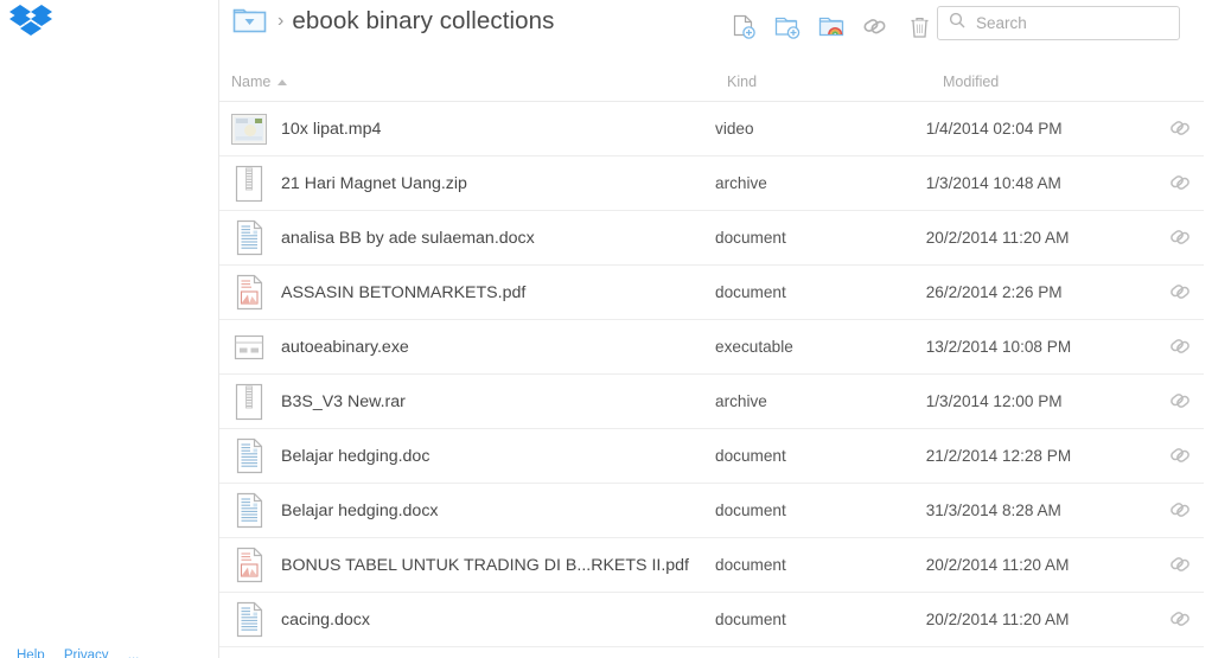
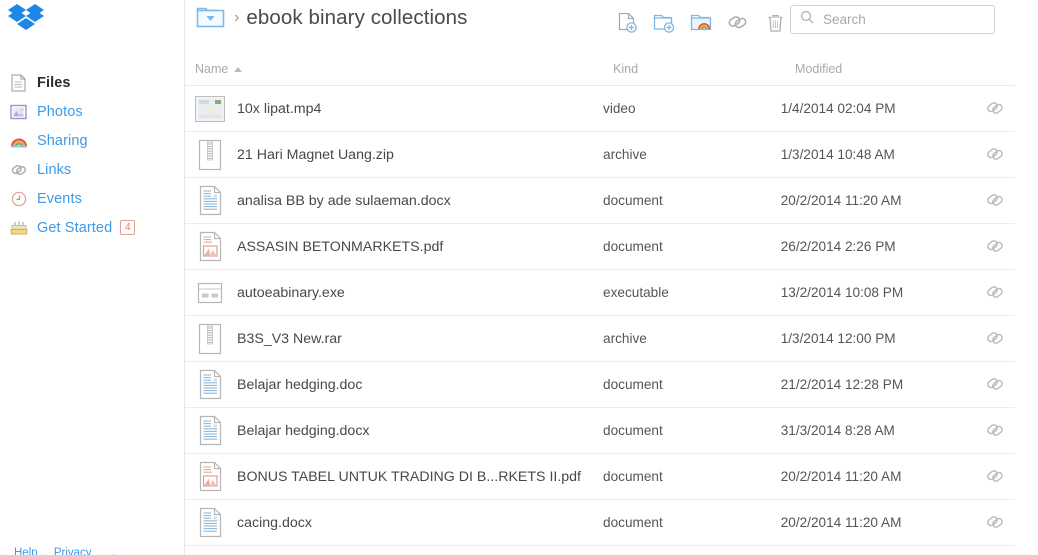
+ Files
+ Photos
+ Sharing
+ Links
+ Events
+ Get Started
+ 4
  Help Privacy ...
  ›
  ebook binary collections
  Search
  Name
  Kind
  Modified
  10x lipat.mp4
  video
  1/4/2014 02:04 PM
  21 Hari Magnet Uang.zip
  archive
  1/3/2014 10:48 AM
  analisa BB by ade sulaeman.docx
  document
  20/2/2014 11:20 AM
  ASSASIN BETONMARKETS.pdf
  document
  26/2/2014 2:26 PM
  autoeabinary.exe
  executable
  13/2/2014 10:08 PM
  B3S_V3 New.rar
  archive
  1/3/2014 12:00 PM
  Belajar hedging.doc
  document
  21/2/2014 12:28 PM
  Belajar hedging.docx
  document
  31/3/2014 8:28 AM
  BONUS TABEL UNTUK TRADING DI B...RKETS II.pdf
  document
  20/2/2014 11:20 AM
  cacing.docx
  document
  20/2/2014 11:20 AM
